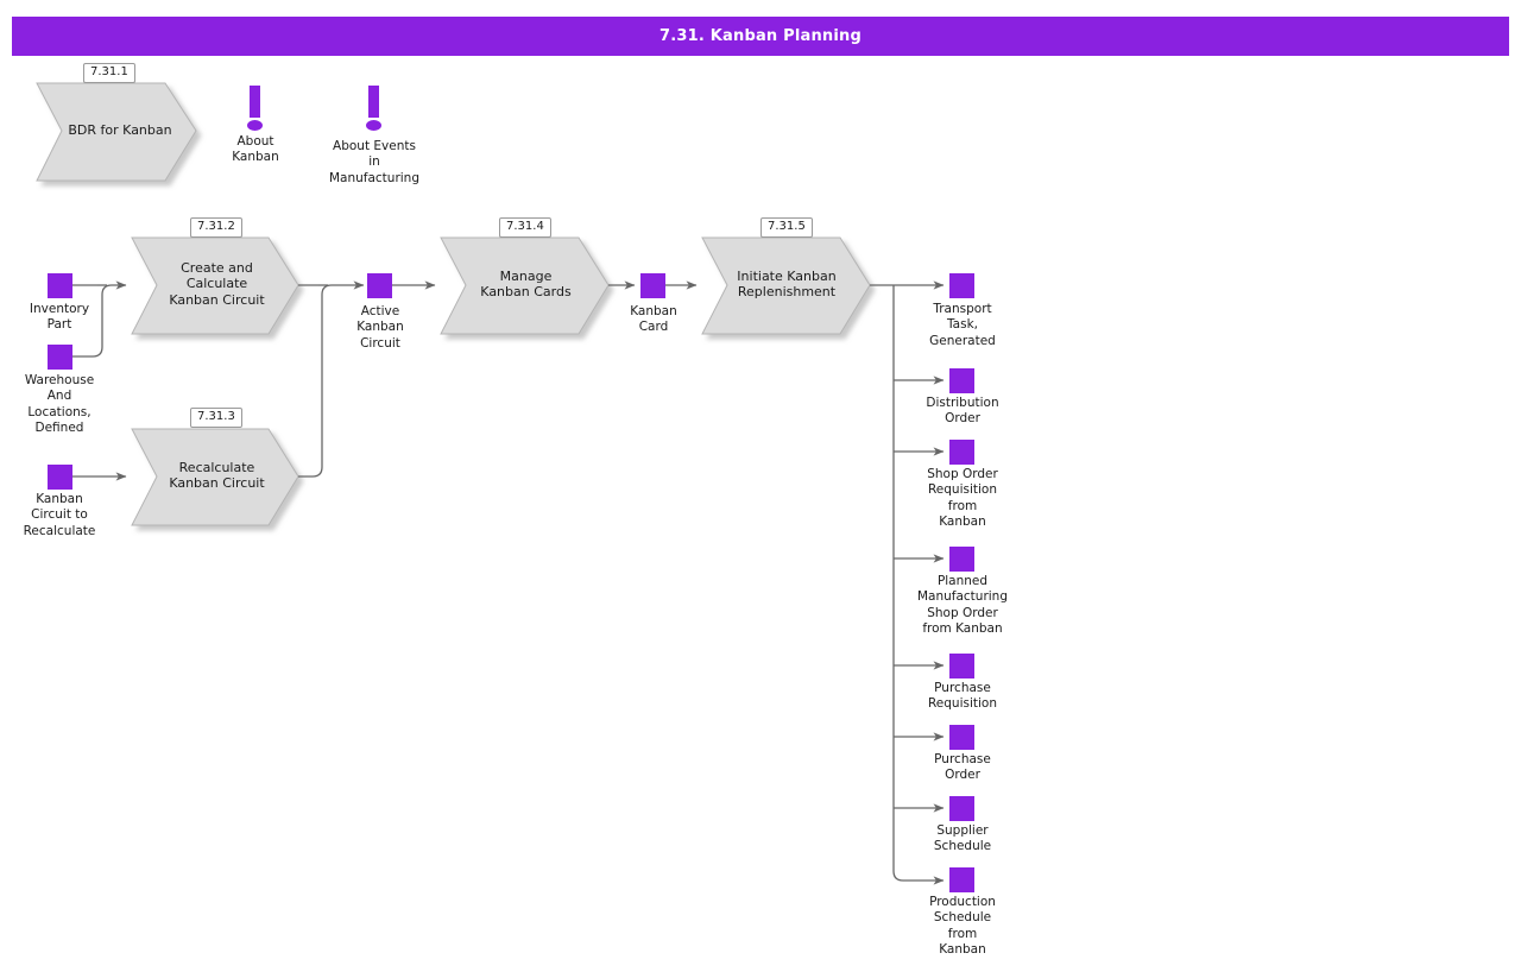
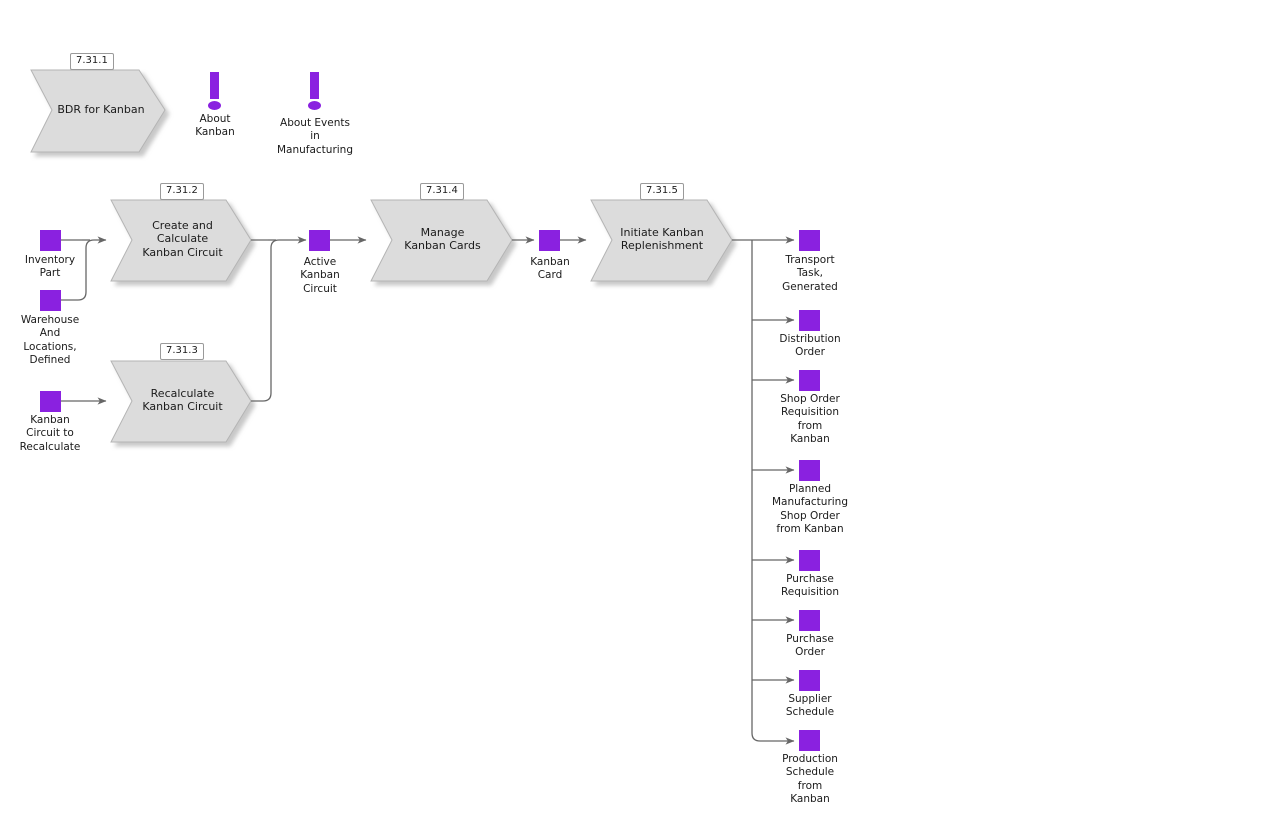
- 7.31. Kanban Planning
  7.31.1
  7.31.2
  7.31.3
  7.31.4
  7.31.5
  BDR for Kanban
  Create and
  Calculate
  Kanban Circuit
  Recalculate
  Kanban Circuit
  Manage
  Kanban Cards
  Initiate Kanban
  Replenishment
  About
  Kanban
  About Events
  in
  Manufacturing
  Inventory
  Part
  Warehouse
  And
  Locations,
  Defined
  Kanban
  Circuit to
  Recalculate
  Active
  Kanban
  Circuit
  Kanban
  Card
  Transport
  Task,
  Generated
  Distribution
  Order
  Shop Order
  Requisition
  from
  Kanban
  Planned
  Manufacturing
  Shop Order
  from Kanban
  Purchase
  Requisition
  Purchase
  Order
  Supplier
  Schedule
  Production
  Schedule
  from
  Kanban
